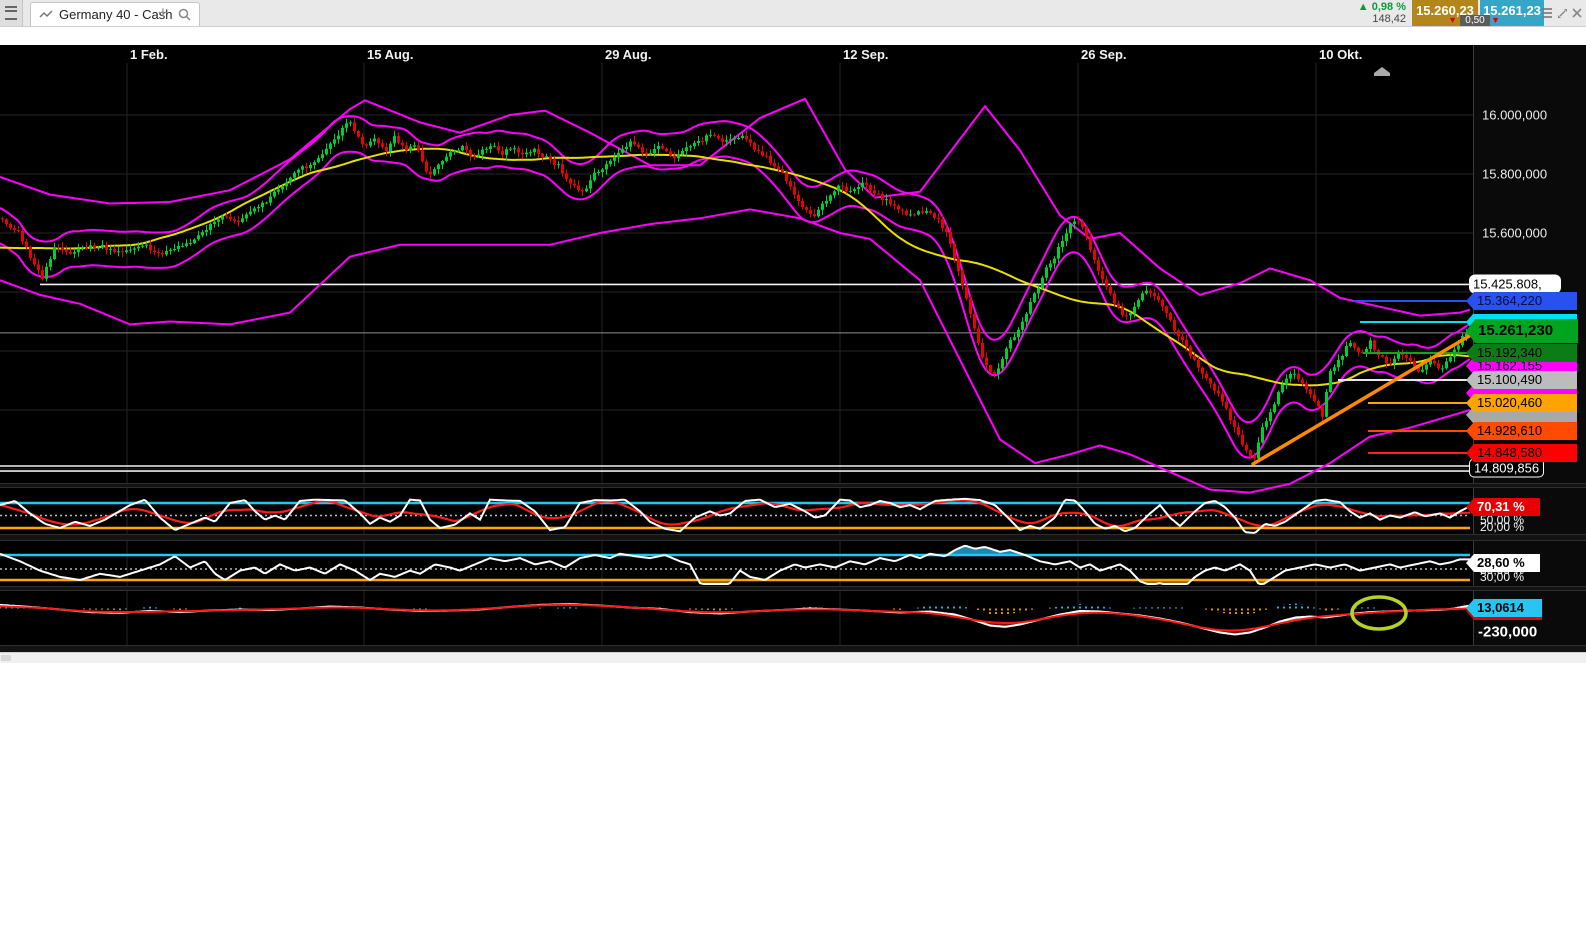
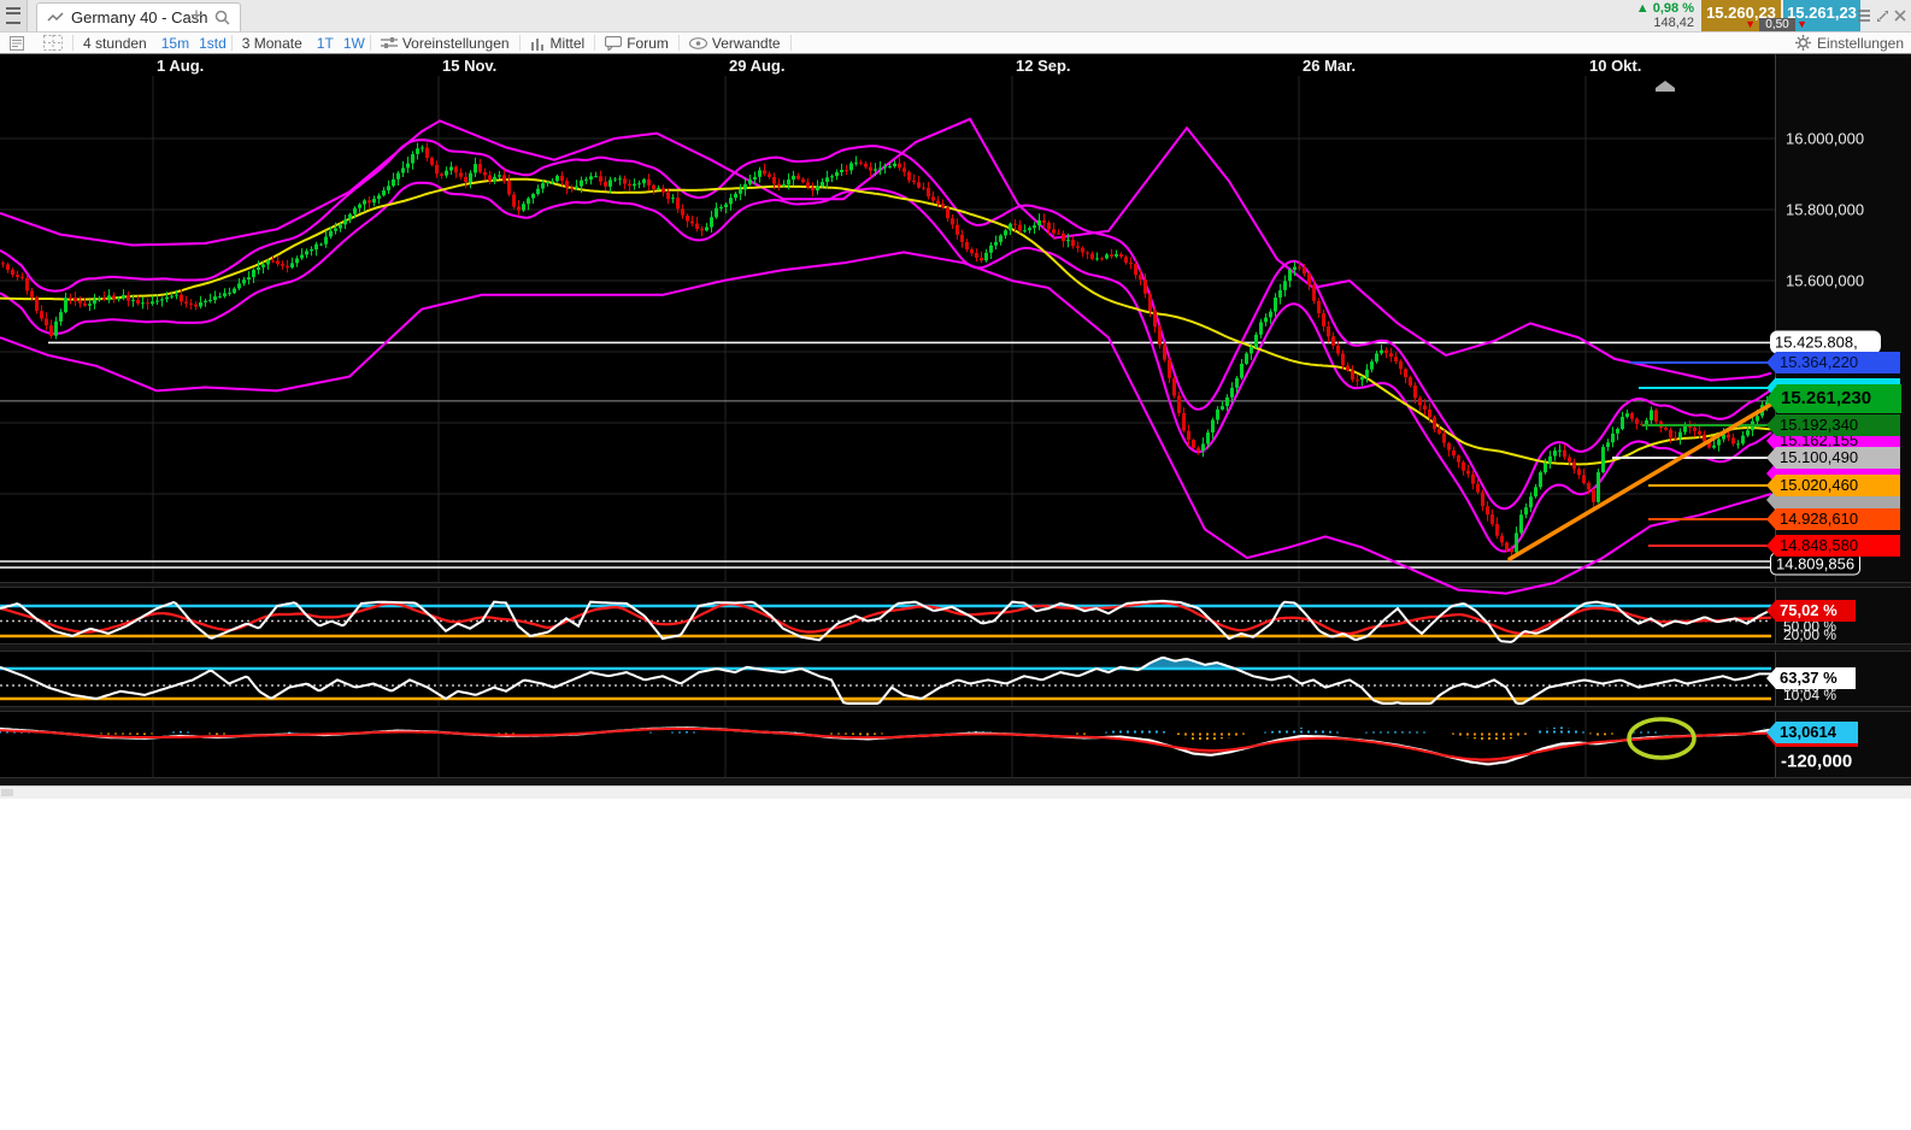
  Germany 40 - Cash
  +
  ▲ 0,98 %
  148,42
  15.260,23
  15.261,23
  ▼
  ▼
  0,50
+ 4 stunden
+ 15m
+ 1std
+ 3 Monate
+ 1T
+ 1W
+ Voreinstellungen
+ Mittel
+ Forum
+ Verwandte
+ Einstellungen
- 1 Feb.
+ 1 Aug.
- 15 Aug.
+ 15 Nov.
  29 Aug.
  12 Sep.
- 26 Sep.
+ 26 Mar.
  10 Okt.
  16.000,000
  15.800,000
  15.600,000
  15.425.808,
  15.364,220
  15.261,230
  15.192,340
  15.162,155
  15.100,490
  15.020,460
  14.928,610
  14.848,580
  14.809,856
  50,00 %
  20,00 %
- 70,31 %
+ 75,02 %
- 30,00 %
+ 10,04 %
- 28,60 %
+ 63,37 %
  13,0614
- -230,000
+ -120,000
